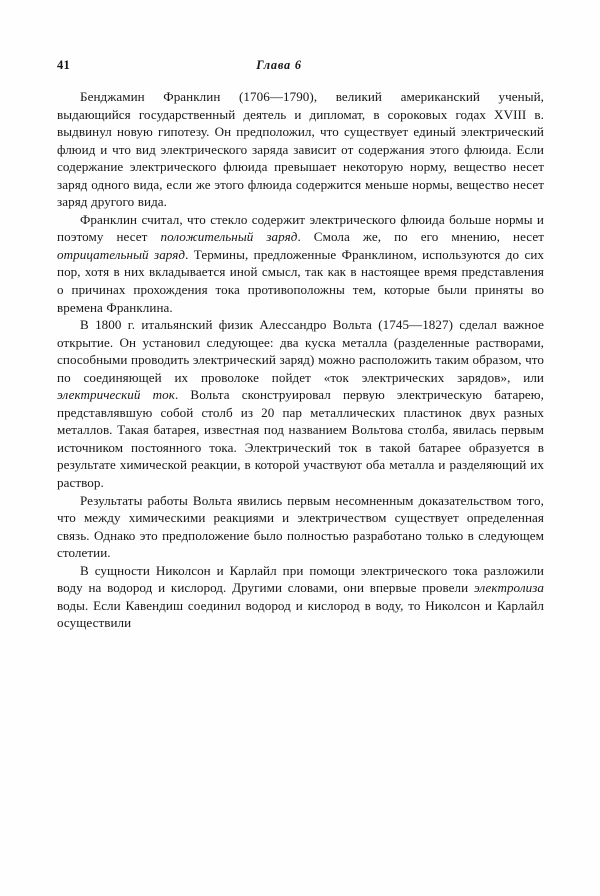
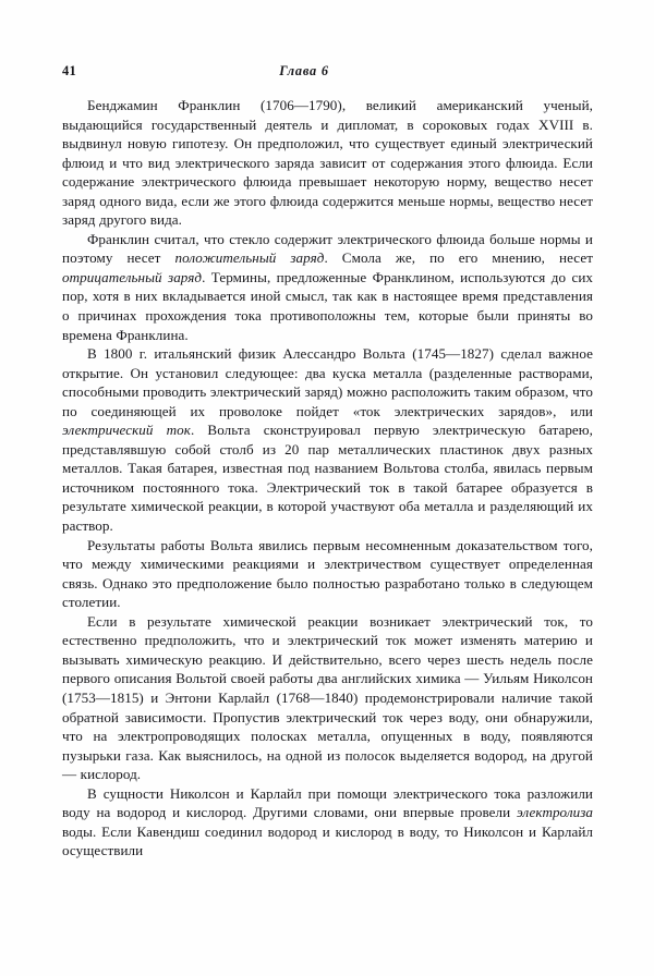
  41
  Глава 6
  Бенджамин Франклин (1706—1790), великий американский ученый, выдающийся государственный деятель и дипломат, в сороковых годах XVIII в. выдвинул новую гипотезу. Он предположил, что существует единый электрический флюид и что вид электрического заряда зависит от содержания этого флюида. Если содержание электрического флюида превышает некоторую норму, вещество несет заряд одного вида, если же этого флюида содержится меньше нормы, вещество несет заряд другого вида.
  Франклин считал, что стекло содержит электрического флюида больше нормы и поэтому несет положительный заряд. Смола же, по его мнению, несет отрицательный заряд. Термины, предложенные Франклином, используются до сих пор, хотя в них вкладывается иной смысл, так как в настоящее время представления о причинах прохождения тока противоположны тем, которые были приняты во времена Франклина.
  В 1800 г. итальянский физик Алессандро Вольта (1745—1827) сделал важное открытие. Он установил следующее: два куска металла (разделенные растворами, способными проводить электрический заряд) можно расположить таким образом, что по соединяющей их проволоке пойдет «ток электрических зарядов», или электрический ток. Вольта сконструировал первую электрическую батарею, представлявшую собой столб из 20 пар металлических пластинок двух разных металлов. Такая батарея, известная под названием Вольтова столба, явилась первым источником постоянного тока. Электрический ток в такой батарее образуется в результате химической реакции, в которой участвуют оба металла и разделяющий их раствор.
  Результаты работы Вольта явились первым несомненным доказательством того, что между химическими реакциями и электричеством существует определенная связь. Однако это предположение было полностью разработано только в следующем столетии.
+ Если в результате химической реакции возникает электрический ток, то естественно предположить, что и электрический ток может изменять материю и вызывать химическую реакцию. И действительно, всего через шесть недель после первого описания Вольтой своей работы два английских химика — Уильям Николсон (1753—1815) и Энтони Карлайл (1768—1840) продемонстрировали наличие такой обратной зависимости. Пропустив электрический ток через воду, они обнаружили, что на электропроводящих полосках металла, опущенных в воду, появляются пузырьки газа. Как выяснилось, на одной из полосок выделяется водород, на другой — кислород.
  В сущности Николсон и Карлайл при помощи электрического тока разложили воду на водород и кислород. Другими словами, они впервые провели электролиза воды. Если Кавендиш соединил водород и кислород в воду, то Николсон и Карлайл осуществили
